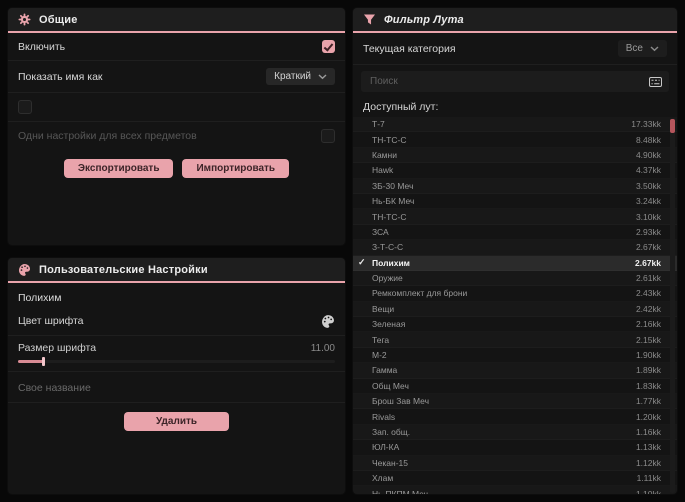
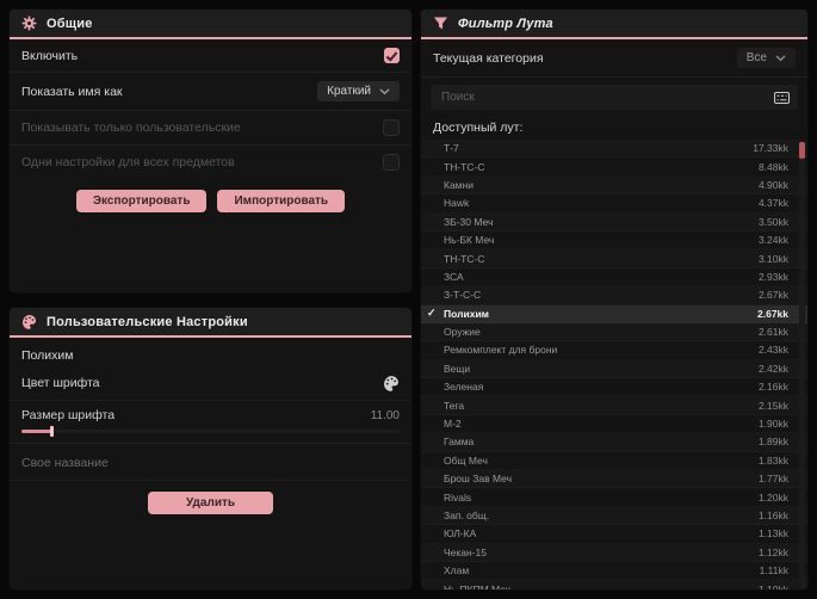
  Общие
  Включить
  Показать имя как
  Краткий
+ Показывать только пользовательские
  Одни настройки для всех предметов
  Экспортировать
  Импортировать
  Пользовательские Настройки
  Полихим
  Цвет шрифта
  Размер шрифта
  11.00
  Свое название
  Удалить
  Фильтр Лута
  Текущая категория
  Все
  Поиск
  Доступный лут:
  Т-7
  17.33kk
  ТН-ТС-С
  8.48kk
  Камни
  4.90kk
  Hawk
  4.37kk
  ЗБ-30 Меч
  3.50kk
  Нь-БК Меч
  3.24kk
  ТН-ТС-С
  3.10kk
  ЗСА
  2.93kk
  З-Т-С-С
  2.67kk
  Полихим
  2.67kk
  Оружие
  2.61kk
  Ремкомплект для брони
  2.43kk
  Вещи
  2.42kk
  Зеленая
  2.16kk
  Тега
  2.15kk
  М-2
  1.90kk
  Гамма
  1.89kk
  Общ Меч
  1.83kk
  Брош Зав Меч
  1.77kk
  Rivals
  1.20kk
  Зап. общ.
  1.16kk
  ЮЛ-КА
  1.13kk
  Чекан-15
  1.12kk
  Хлам
  1.11kk
  Нь-ПКПМ Меч
  1.10kk
